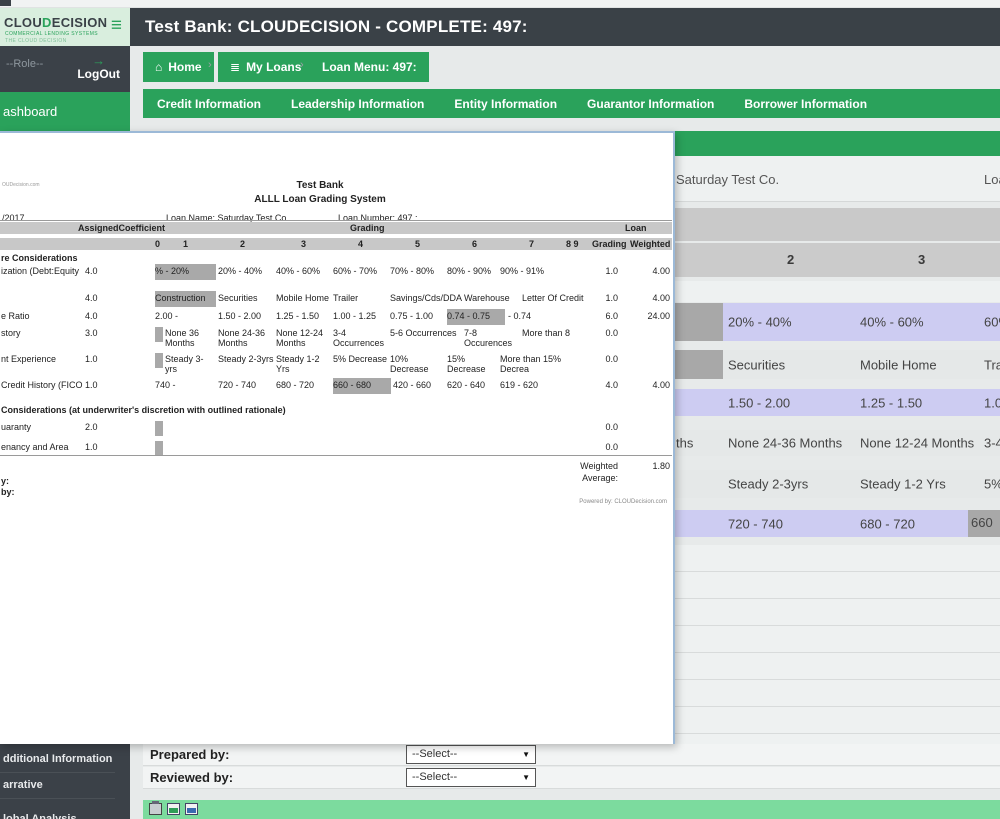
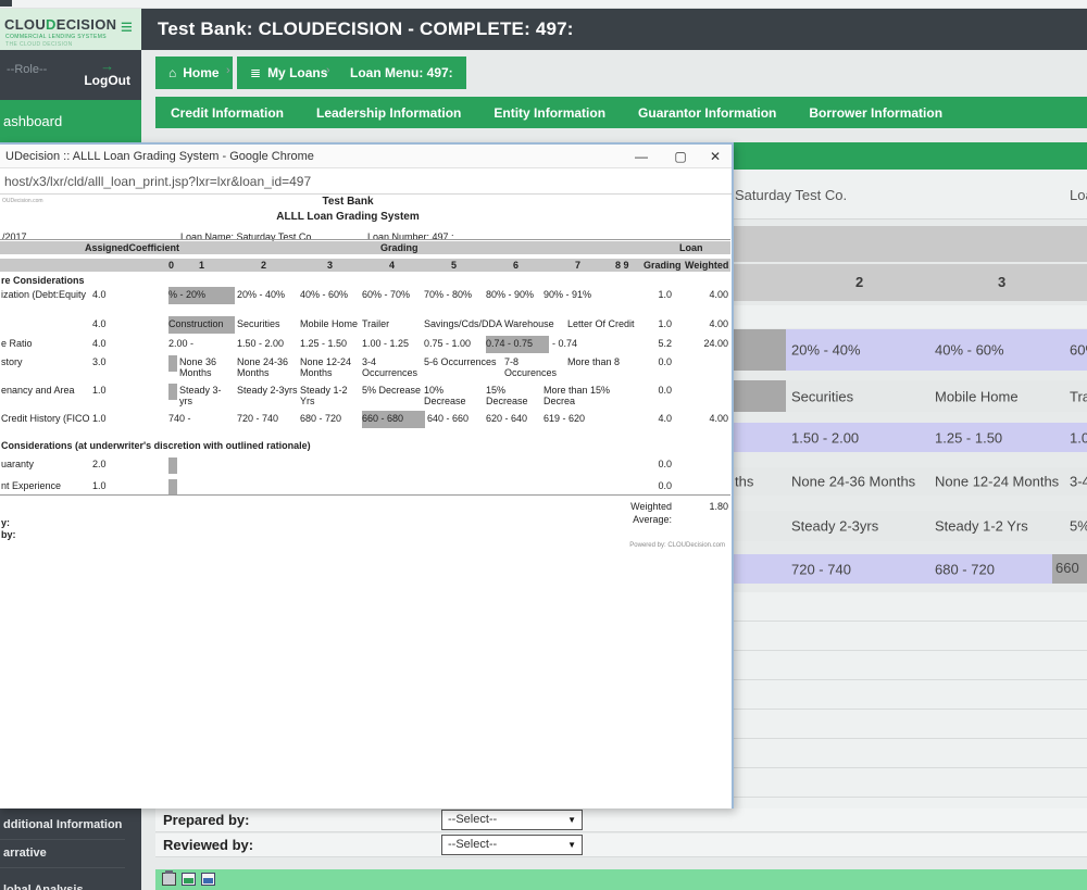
  Saturday Test Co.
  2
  3
  20% - 40%
  40% - 60%
  Securities
  Mobile Home
  Tra
  1.50 - 2.00
  1.25 - 1.50
  1.0
  ths
  None 24-36 Months
  None 12-24 Months
  3-4
  Steady 2-3yrs
  Steady 1-2 Yrs
  5%
  720 - 740
  680 - 720
  660
  Prepared by:
  --Select--
  ▼
  Reviewed by:
  --Select--
  ▼
  Test Bank: CLOUDECISION - COMPLETE: 497:
  CLOUDECISION
  ≡
  --Role--
  →
  LogOut
  ashboard
  dditional Information
  arrative
  ⌂ Home
  ›
  ≣ My Loans
  ›
  Loan Menu: 497:
  Credit Information
  Leadership Information
  Entity Information
  Guarantor Information
  Borrower Information
+ UDecision :: ALLL Loan Grading System - Google Chrome
+ —
+ ▢
+ ✕
+ host/x3/lxr/cld/alll_loan_print.jsp?lxr=lxr&loan_id=497
  Test Bank
  ALLL Loan Grading System
  /2017
  Loan Name: Saturday Test Co.
  Loan Number: 497 :
  AssignedCoefficient
  Grading
  Loan
  0
  1
  2
  3
  4
  5
  6
  7
  8 9
  Grading
  Weighted
  re Considerations
  ization (Debt:Equity
  4.0
  % - 20%
  20% - 40%
  40% - 60%
  60% - 70%
  70% - 80%
  80% - 90%
  90% - 91%
  1.0
  4.00
  4.0
  Construction
  Securities
  Mobile Home
  Trailer
  Savings/Cds/DDA
  Warehouse
  Letter Of Credit
  1.0
  4.00
  e Ratio
  4.0
  2.00 -
  1.50 - 2.00
  1.25 - 1.50
  1.00 - 1.25
  0.75 - 1.00
  0.74 - 0.75
  - 0.74
- 6.0
+ 5.2
  24.00
  story
  3.0
  None 36 Months
  None 24-36 Months
  None 12-24 Months
  3-4 Occurrences
  5-6 Occurrences
  7-8 Occurences
  More than 8
  0.0
- nt Experience
+ enancy and Area
  1.0
  Steady 3-yrs
  Steady 2-3yrs
  Steady 1-2 Yrs
  5% Decrease
  10% Decrease
  15% Decrease
  More than 15% Decrea
  0.0
  Credit History (FICO
  1.0
  740 -
  720 - 740
  680 - 720
  660 - 680
- 420 - 660
+ 640 - 660
  620 - 640
  619 - 620
  4.0
  4.00
  Considerations (at underwriter's discretion with outlined rationale)
  uaranty
  2.0
  0.0
- enancy and Area
+ nt Experience
  1.0
  0.0
  Weighted Average:
  1.80
  y:
  by:
